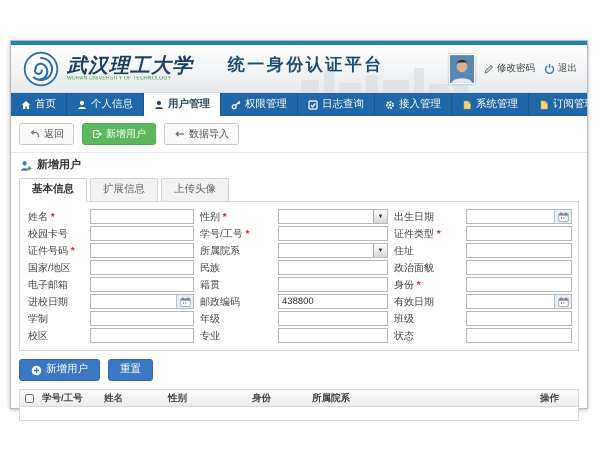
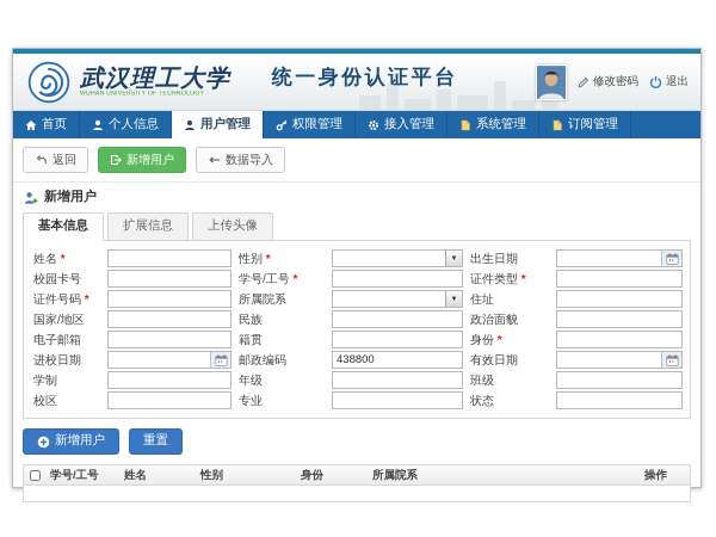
  武汉理工大学
  统一身份认证平台
  修改密码
  退出
  首页
  个人信息
  用户管理
  权限管理
- 日志查询
  接入管理
  系统管理
  订阅管理
  返回
  新增用户
  数据导入
  新增用户
  基本信息
  扩展信息
  上传头像
  姓名
  性别
  出生日期
  校园卡号
  学号/工号
  证件类型
  证件号码
  所属院系
  住址
  国家/地区
  民族
  政治面貌
  电子邮箱
  籍贯
  身份
  进校日期
  邮政编码
  438800
  有效日期
  学制
  年级
  班级
  校区
  专业
  状态
  新增用户
  重置
  学号/工号
  姓名
  性别
  身份
  所属院系
  操作
